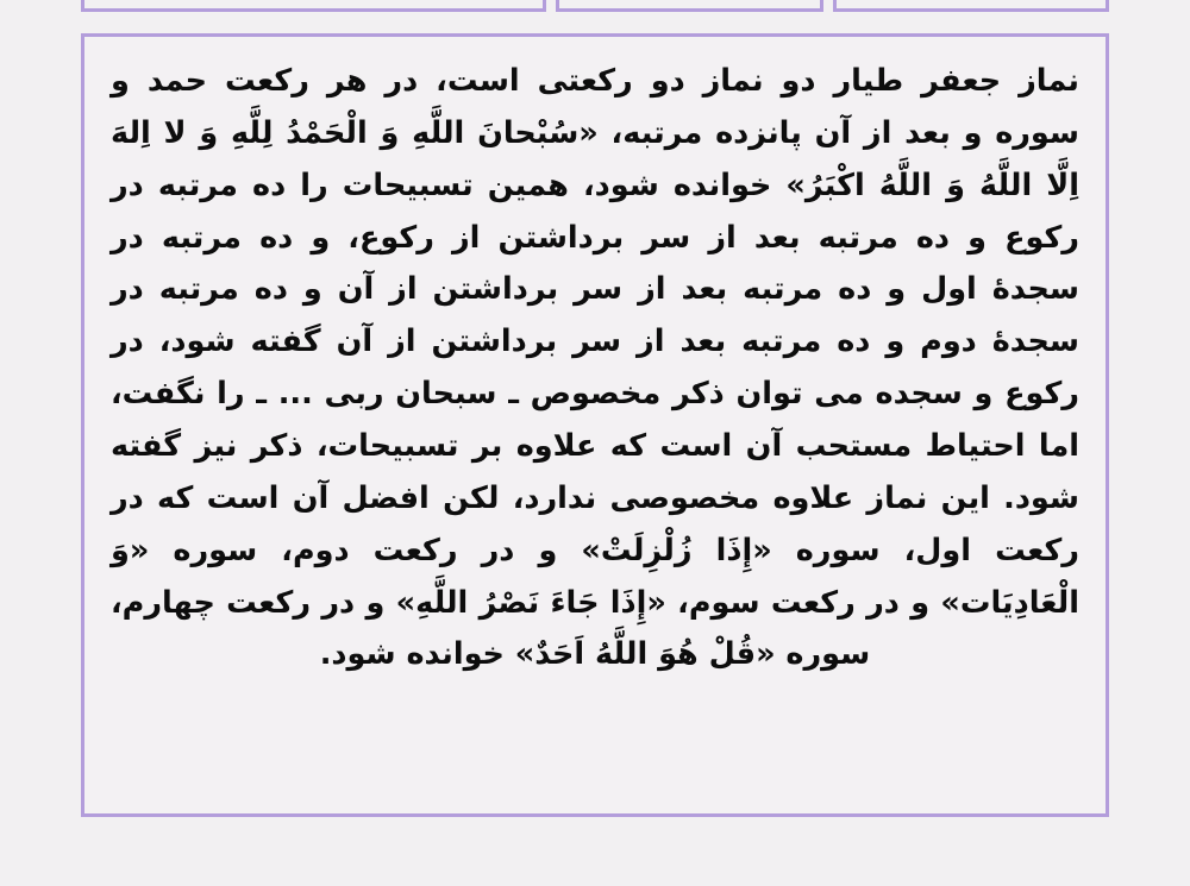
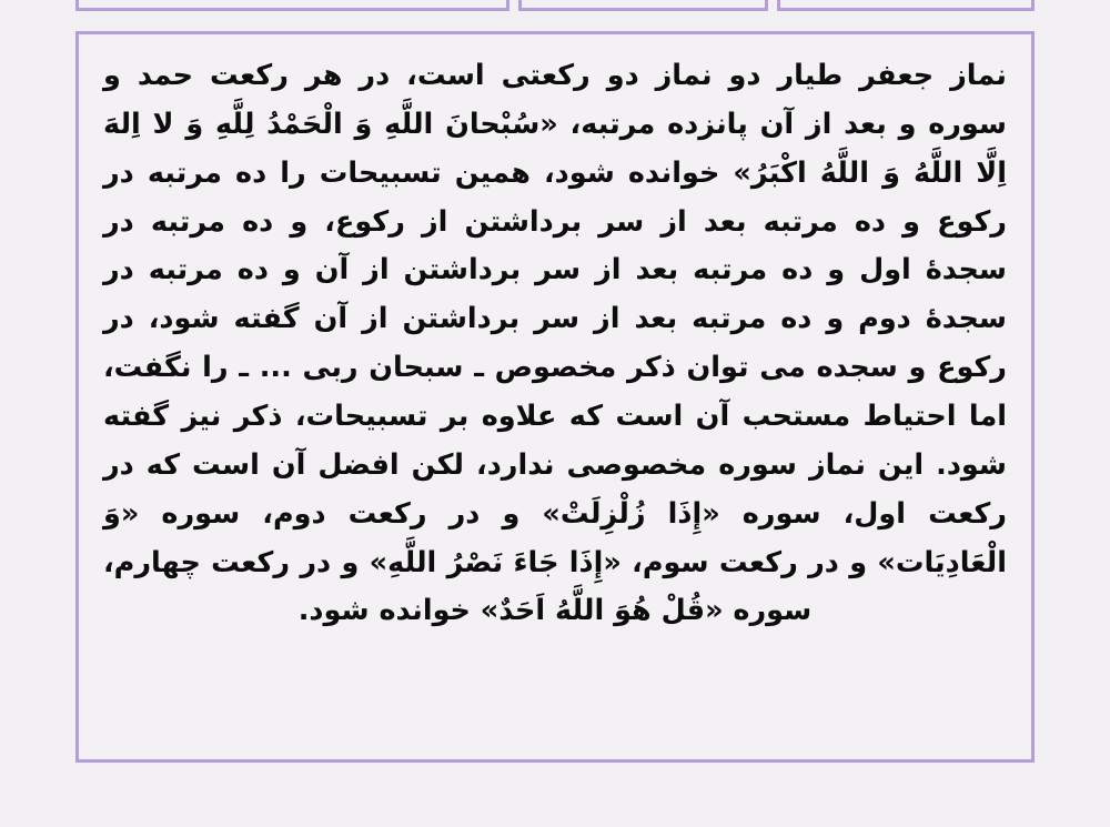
- نماز جعفر طیار دو نماز دو رکعتی است، در هر رکعت حمد و سوره و بعد از آن پانزده مرتبه، «سُبْحانَ اللَّهِ وَ الْحَمْدُ لِلَّهِ وَ لا اِلهَ اِلَّا اللَّهُ وَ اللَّهُ اکْبَرُ» خوانده شود، همین تسبیحات را ده مرتبه در رکوع و ده مرتبه بعد از سر برداشتن از رکوع، و ده مرتبه در سجدهٔ اول و ده مرتبه بعد از سر برداشتن از آن و ده مرتبه در سجدهٔ دوم و ده مرتبه بعد از سر برداشتن از آن گفته شود، در رکوع و سجده می توان ذکر مخصوص ـ سبحان ربی ... ـ را نگفت، اما احتیاط مستحب آن است که علاوه بر تسبیحات، ذکر نیز گفته شود. این نماز علاوه مخصوصی ندارد، لکن افضل آن است که در رکعت اول، سوره «إِذَا زُلْزِلَتْ» و در رکعت دوم، سوره «وَ الْعَادِیَات» و در رکعت سوم، «إِذَا جَاءَ نَصْرُ اللَّهِ» و در رکعت چهارم، سوره «قُلْ هُوَ اللَّهُ اَحَدٌ» خوانده شود.
+ نماز جعفر طیار دو نماز دو رکعتی است، در هر رکعت حمد و سوره و بعد از آن پانزده مرتبه، «سُبْحانَ اللَّهِ وَ الْحَمْدُ لِلَّهِ وَ لا اِلهَ اِلَّا اللَّهُ وَ اللَّهُ اکْبَرُ» خوانده شود، همین تسبیحات را ده مرتبه در رکوع و ده مرتبه بعد از سر برداشتن از رکوع، و ده مرتبه در سجدهٔ اول و ده مرتبه بعد از سر برداشتن از آن و ده مرتبه در سجدهٔ دوم و ده مرتبه بعد از سر برداشتن از آن گفته شود، در رکوع و سجده می توان ذکر مخصوص ـ سبحان ربی ... ـ را نگفت، اما احتیاط مستحب آن است که علاوه بر تسبیحات، ذکر نیز گفته شود. این نماز سوره مخصوصی ندارد، لکن افضل آن است که در رکعت اول، سوره «إِذَا زُلْزِلَتْ» و در رکعت دوم، سوره «وَ الْعَادِیَات» و در رکعت سوم، «إِذَا جَاءَ نَصْرُ اللَّهِ» و در رکعت چهارم، سوره «قُلْ هُوَ اللَّهُ اَحَدٌ» خوانده شود.
